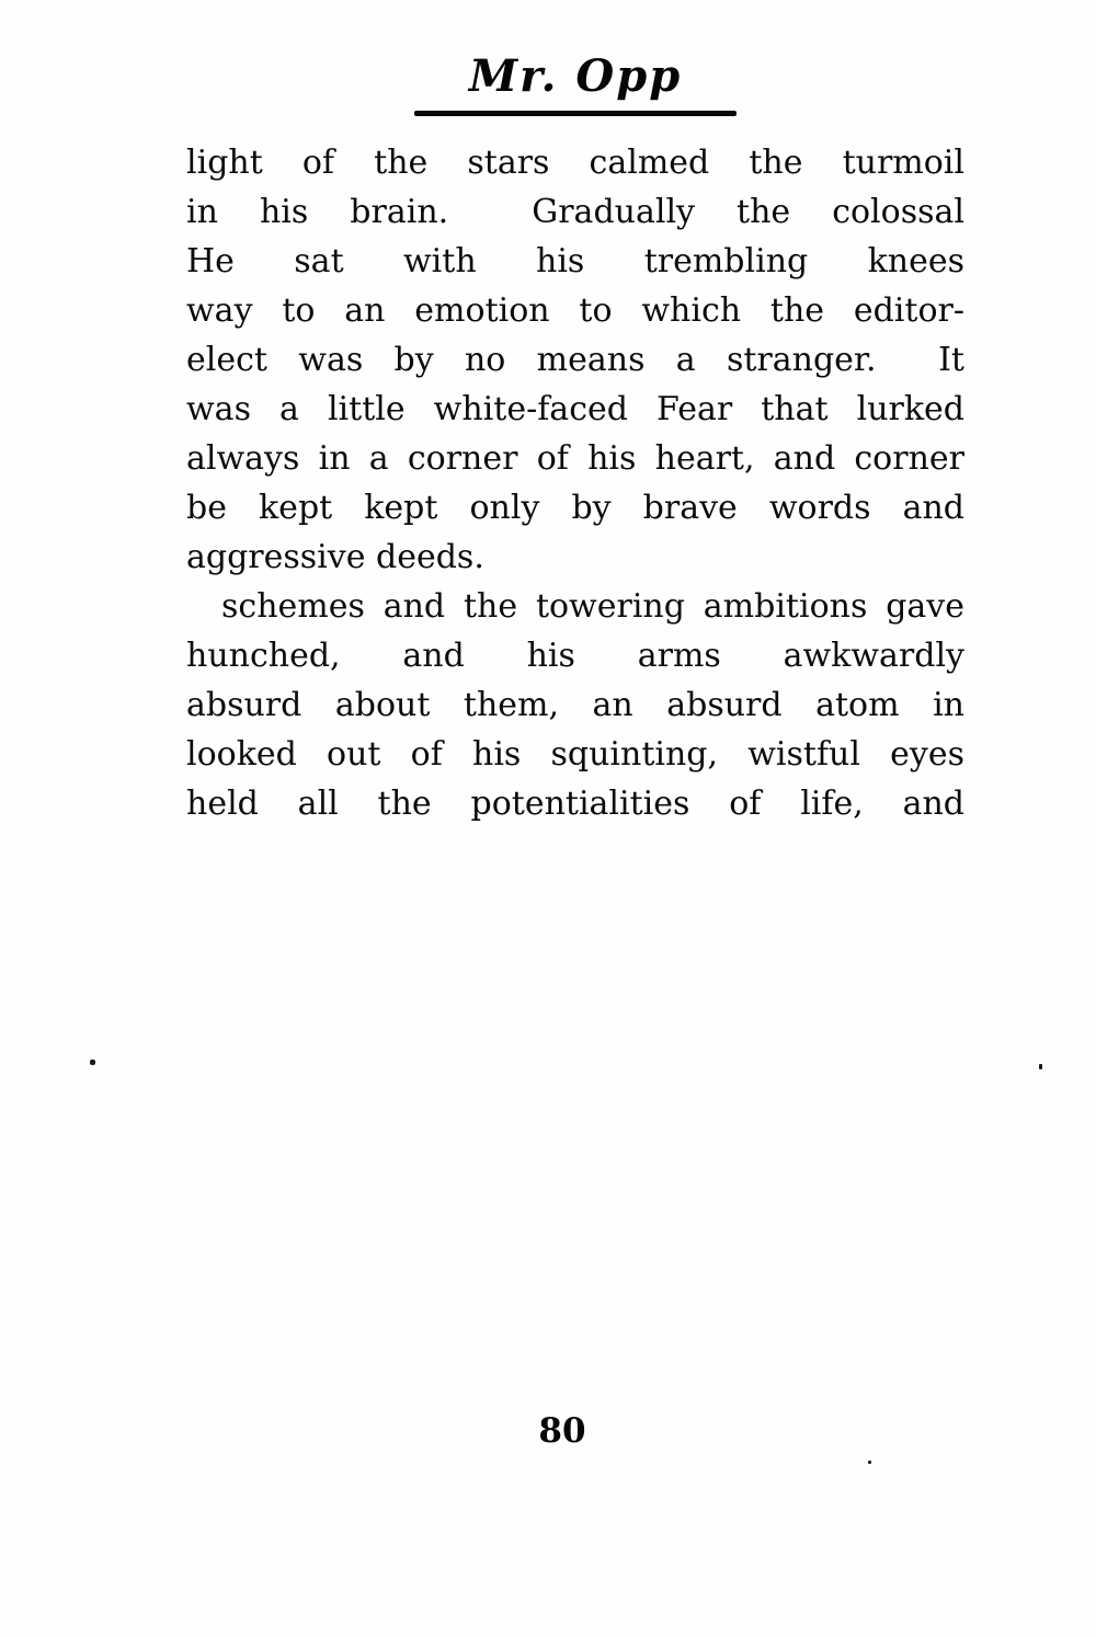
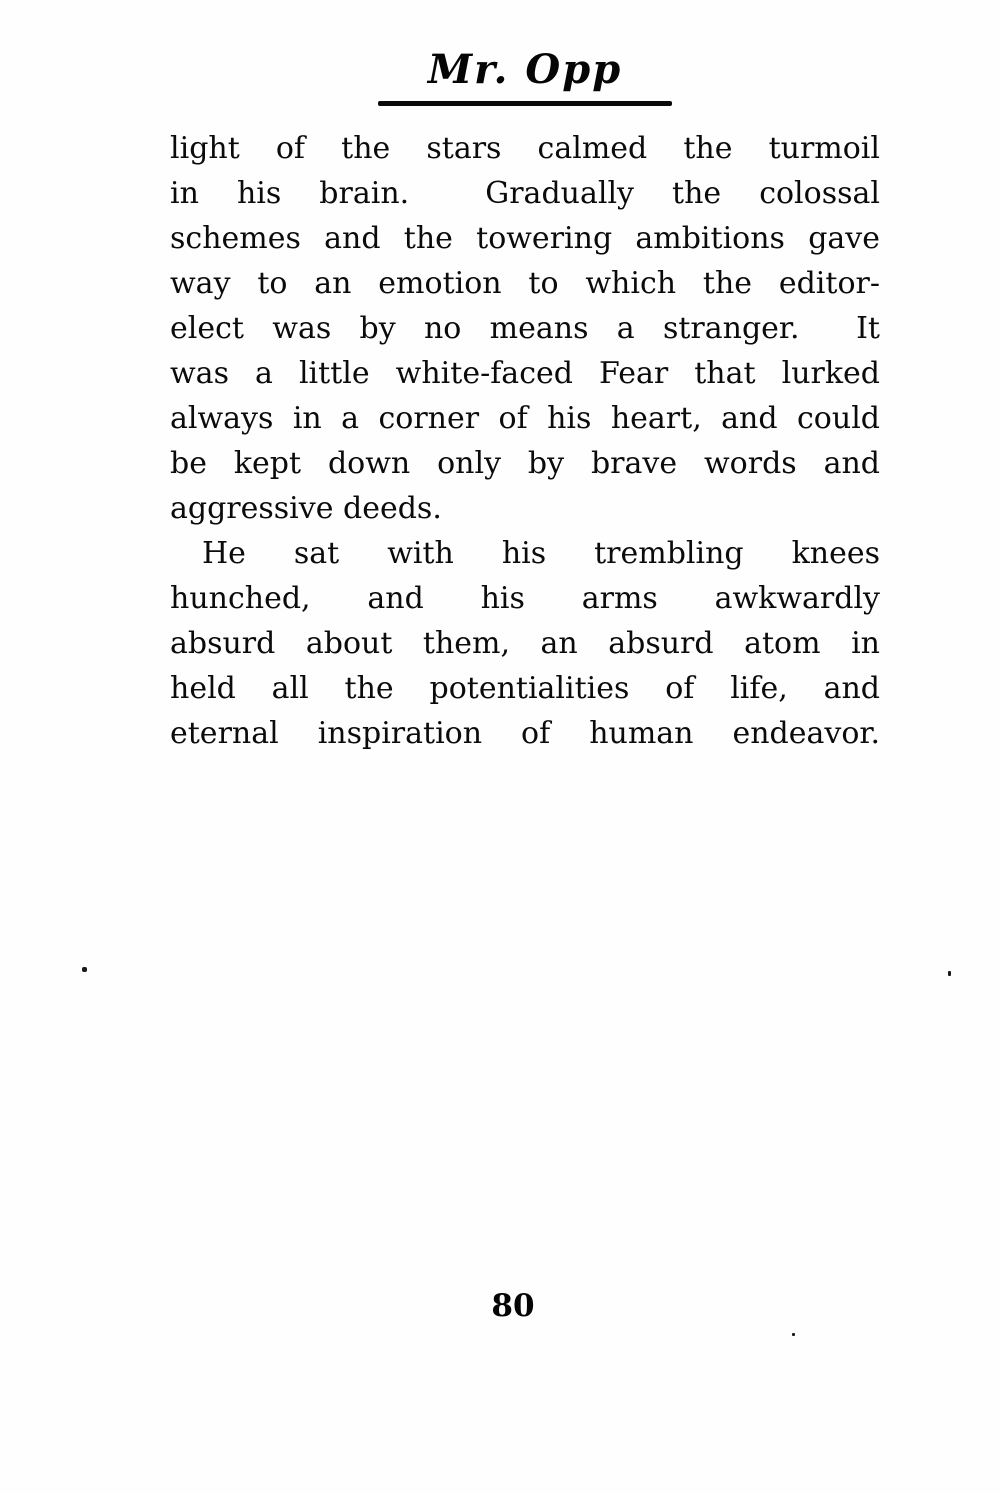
  Mr. Opp
  light of the stars calmed the turmoil
  in his brain. Gradually the colossal
- He sat with his trembling knees
+ schemes and the towering ambitions gave
  way to an emotion to which the editor-
  elect was by no means a stranger. It
  was a little white-faced Fear that lurked
- always in a corner of his heart, and corner
+ always in a corner of his heart, and could
- be kept kept only by brave words and
+ be kept down only by brave words and
  aggressive deeds.
- schemes and the towering ambitions gave
+ He sat with his trembling knees
  hunched, and his arms awkwardly
  absurd about them, an absurd atom in
- looked out of his squinting, wistful eyes
  held all the potentialities of life, and
+ eternal inspiration of human endeavor.
  80
